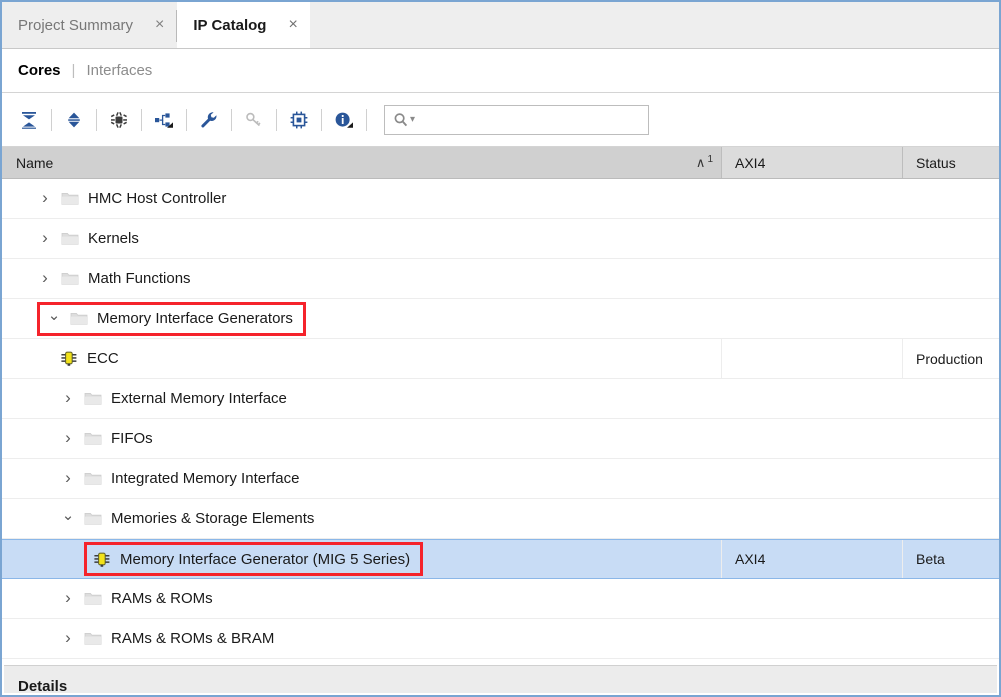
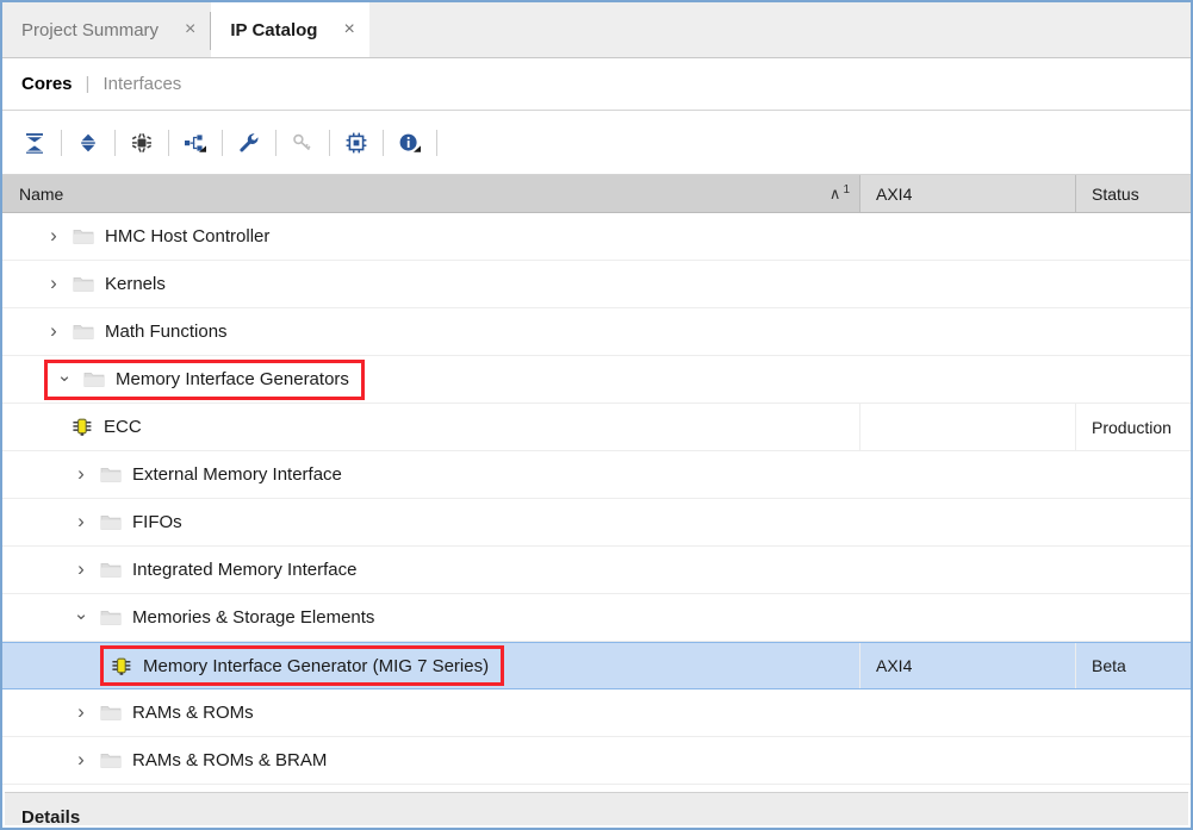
  Project Summary
  ×
  IP Catalog
  ×
  Cores
  |
  Interfaces
- ▾
  Name
  ∧
  1
  AXI4
  Status
  ›
  HMC Host Controller
  ›
  Kernels
  ›
  Math Functions
  ⌄
  Memory Interface Generators
  ECC
  Production
  ›
  External Memory Interface
  ›
  FIFOs
  ›
  Integrated Memory Interface
  ⌄
  Memories & Storage Elements
- Memory Interface Generator (MIG 5 Series)
+ Memory Interface Generator (MIG 7 Series)
  AXI4
  Beta
  ›
  RAMs & ROMs
  ›
  RAMs & ROMs & BRAM
  Details
